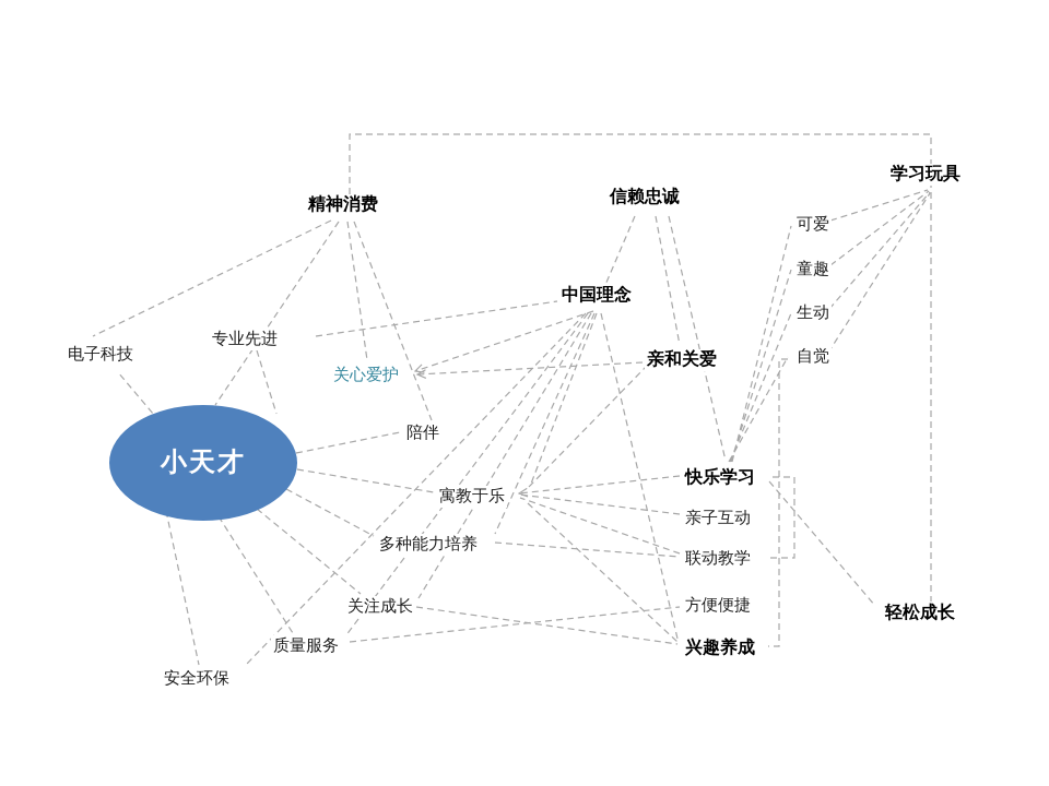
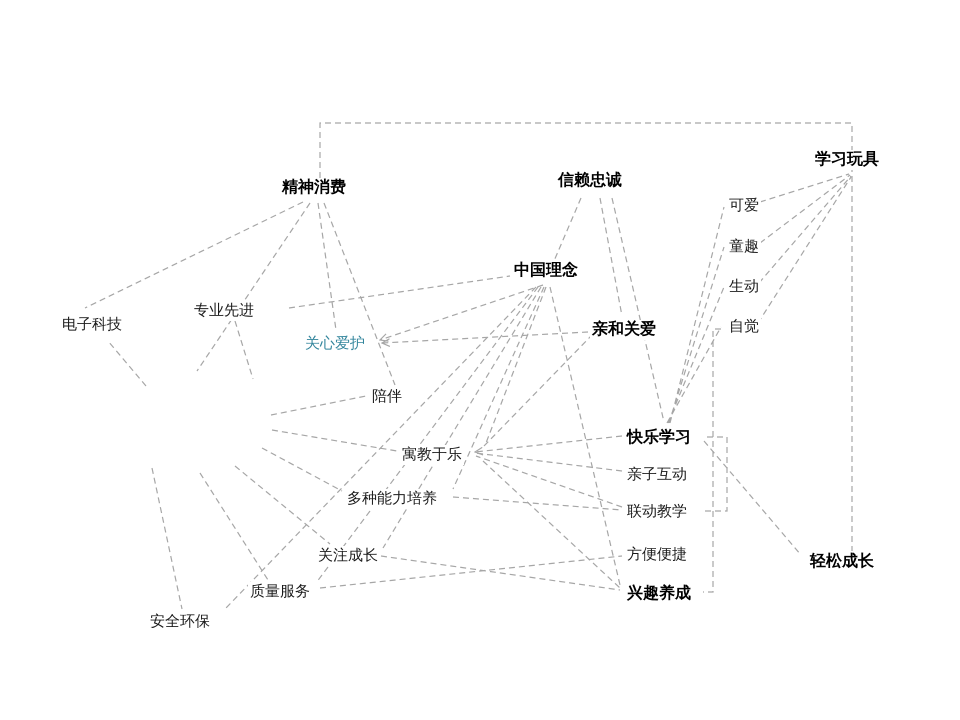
- 小天才
  电子科技
  专业先进
  精神消费
  关心爱护
  陪伴
  寓教于乐
  多种能力培养
  关注成长
  质量服务
  安全环保
  信赖忠诚
  中国理念
  亲和关爱
  学习玩具
  可爱
  童趣
  生动
  自觉
  快乐学习
  亲子互动
  联动教学
  方便便捷
  兴趣养成
  轻松成长
